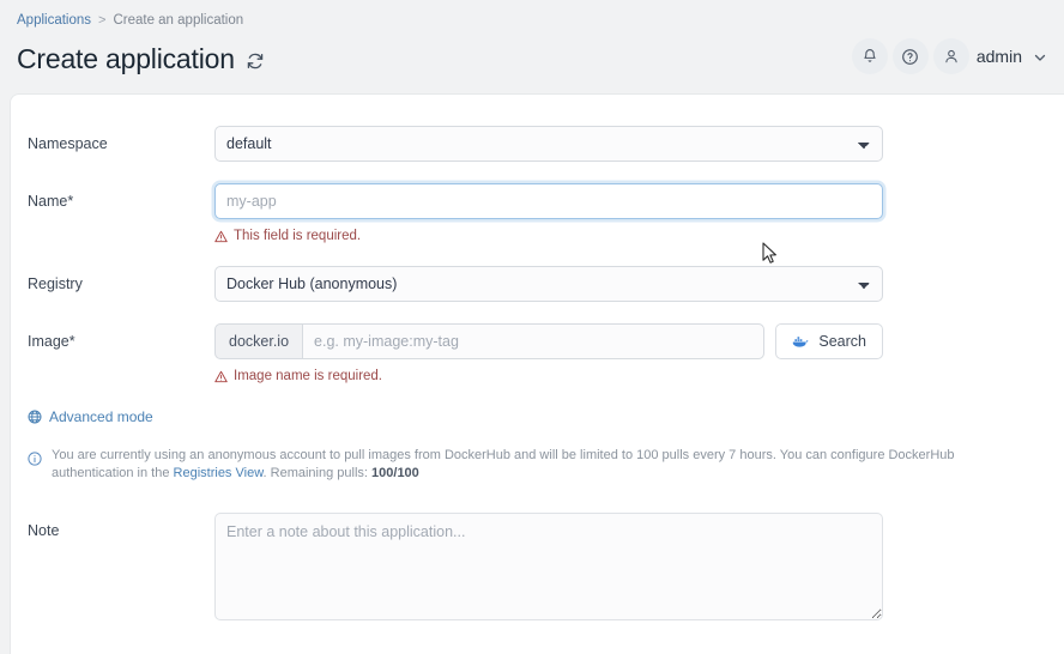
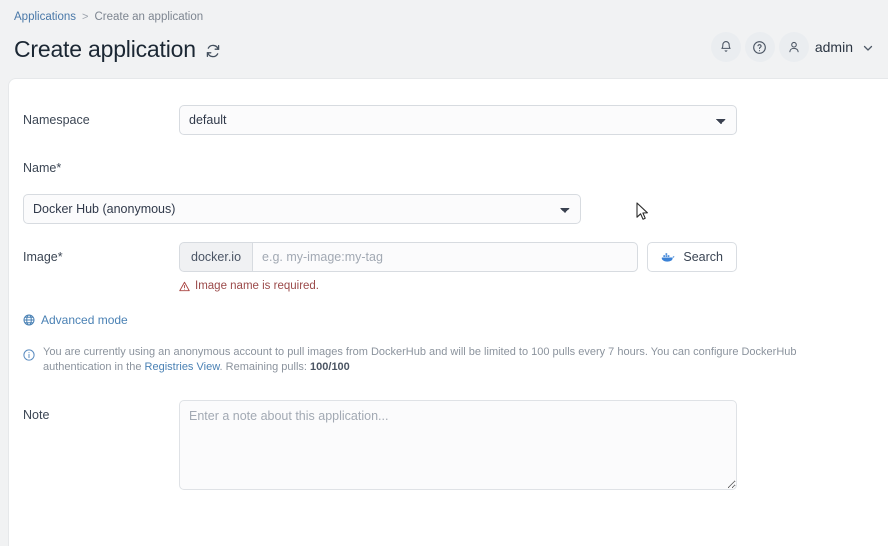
  Applications
  >
  Create an application
  Create application
  admin
  Namespace
  default
  Name*
- my-app
- This field is required.
- Registry
  Docker Hub (anonymous)
  Image*
  docker.io
  e.g. my-image:my-tag
  Search
  Image name is required.
  Advanced mode
  You are currently using an anonymous account to pull images from DockerHub and will be limited to 100 pulls every 7 hours. You can configure DockerHub authentication in the Registries View. Remaining pulls: 100/100
  Note
  Enter a note about this application...
